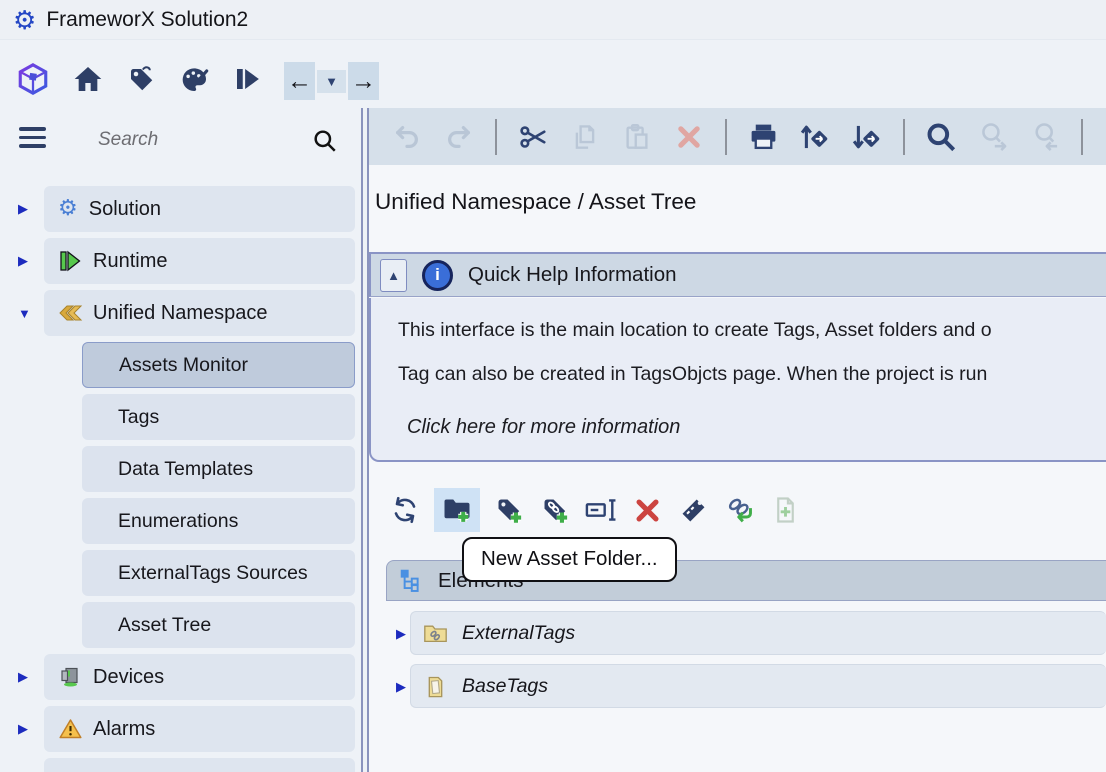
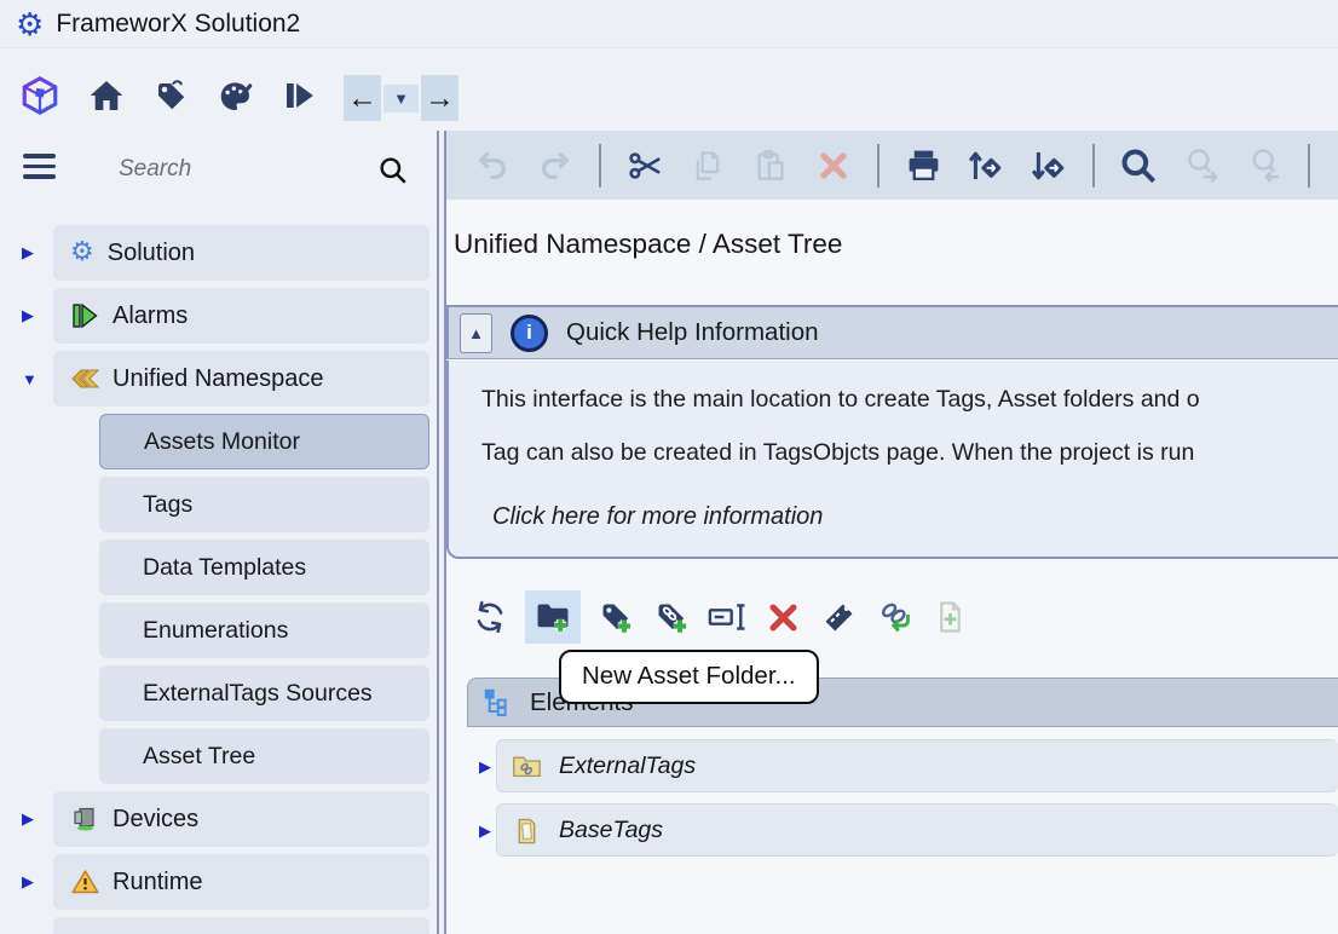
  ⚙
  FrameworX Solution2
  ←
  ▼
  →
  Search
  ▶
  ⚙
  Solution
  ▶
- Runtime
+ Alarms
  ▼
  Unified Namespace
  Assets Monitor
  Tags
  Data Templates
  Enumerations
  ExternalTags Sources
  Asset Tree
  ▶
  Devices
  ▶
- Alarms
+ Runtime
  Unified Namespace / Asset Tree
  ▲
  i
  Quick Help Information
  This interface is the main location to create Tags, Asset folders and o
  Tag can also be created in TagsObjcts page. When the project is run
  Click here for more information
  New Asset Folder...
  ▶
  ExternalTags
  ▶
  BaseTags
